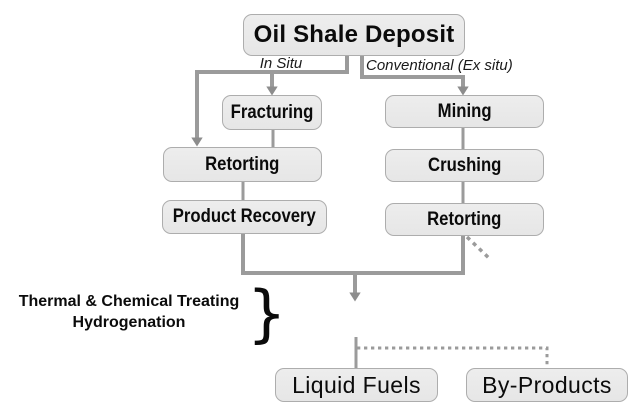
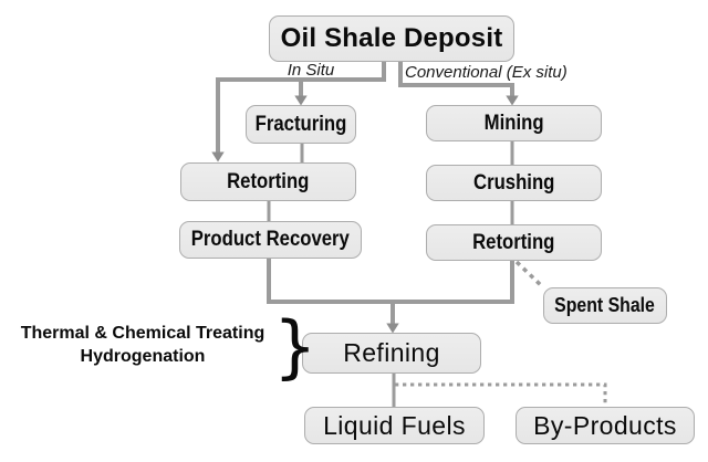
  Oil Shale Deposit
  Fracturing
  Retorting
  Product Recovery
  Mining
  Crushing
  Retorting
+ Spent Shale
+ Refining
  Liquid Fuels
  By-Products
  In Situ
  Conventional (Ex situ)
  Thermal & Chemical Treating
  Hydrogenation
  }
